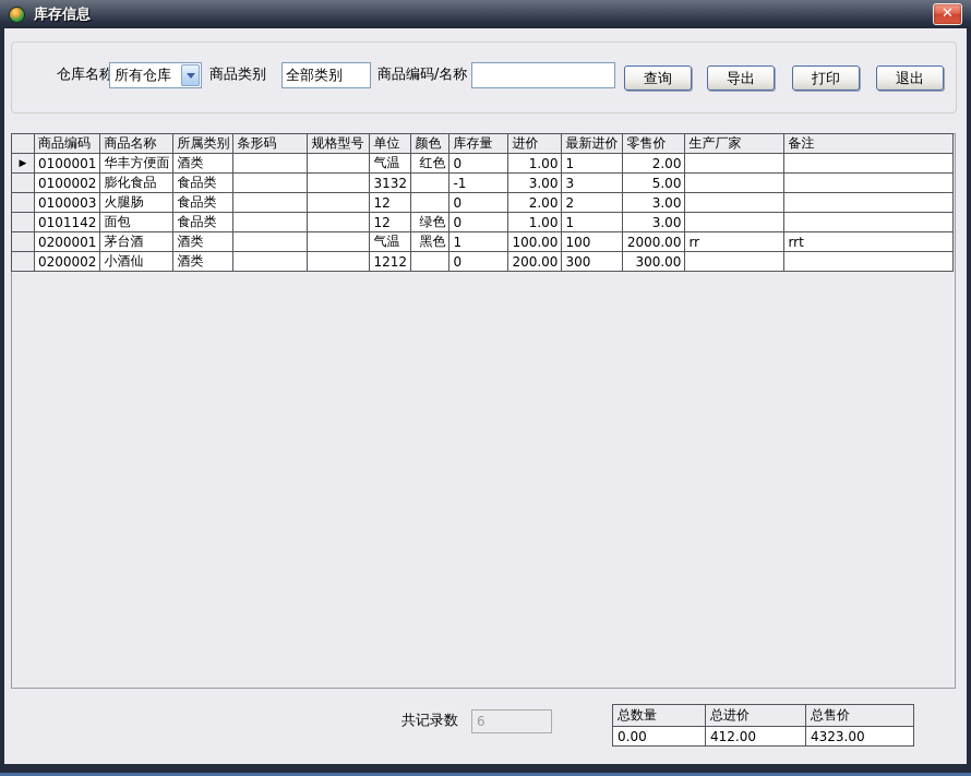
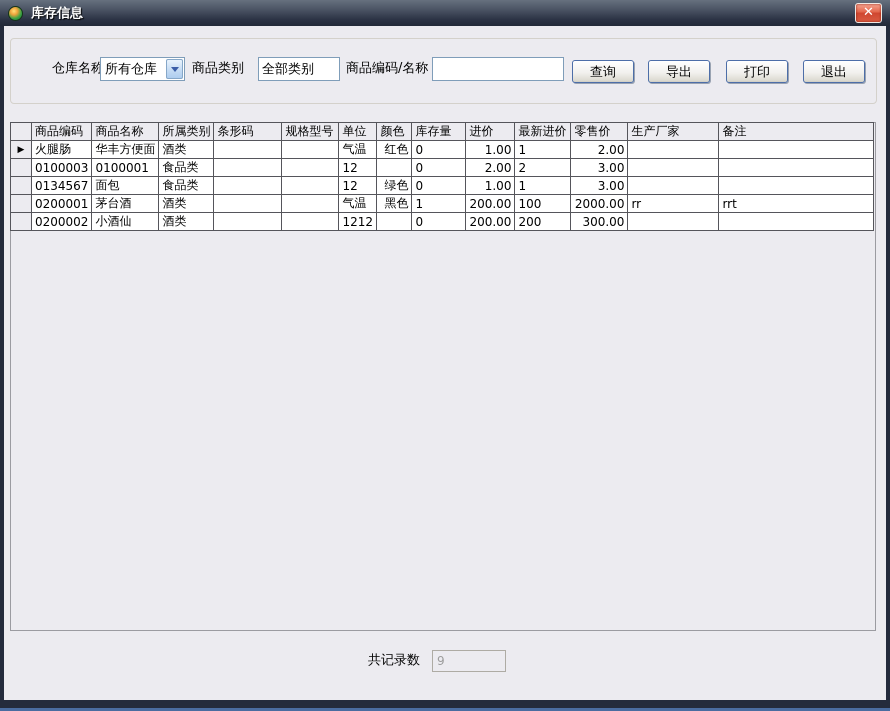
  库存信息
  ✕
  仓库名称
  所有仓库
  商品类别
  全部类别
  商品编码/名称
  查询
  导出
  打印
  退出
  	商品编码	商品名称	所属类别	条形码	规格型号	单位	颜色	库存量	进价	最新进价	零售价	生产厂家	备注
- ▶	0100001	华丰方便面	酒类			气温	红色	0	1.00	1	2.00
+ ▶	火腿肠	华丰方便面	酒类			气温	红色	0	1.00	1	2.00
- 	0100002	膨化食品	食品类			3132		-1	3.00	3	5.00
- 	0100003	火腿肠	食品类			12		0	2.00	2	3.00
+ 	0100003	0100001	食品类			12		0	2.00	2	3.00
- 	0101142	面包	食品类			12	绿色	0	1.00	1	3.00
+ 	0134567	面包	食品类			12	绿色	0	1.00	1	3.00
- 	0200001	茅台酒	酒类			气温	黑色	1	100.00	100	2000.00	rr	rrt
+ 	0200001	茅台酒	酒类			气温	黑色	1	200.00	100	2000.00	rr	rrt
- 	0200002	小酒仙	酒类			1212		0	200.00	300	300.00
+ 	0200002	小酒仙	酒类			1212		0	200.00	200	300.00
  共记录数
- 6
+ 9
- 总数量	总进价	总售价
- 0.00	412.00	4323.00
